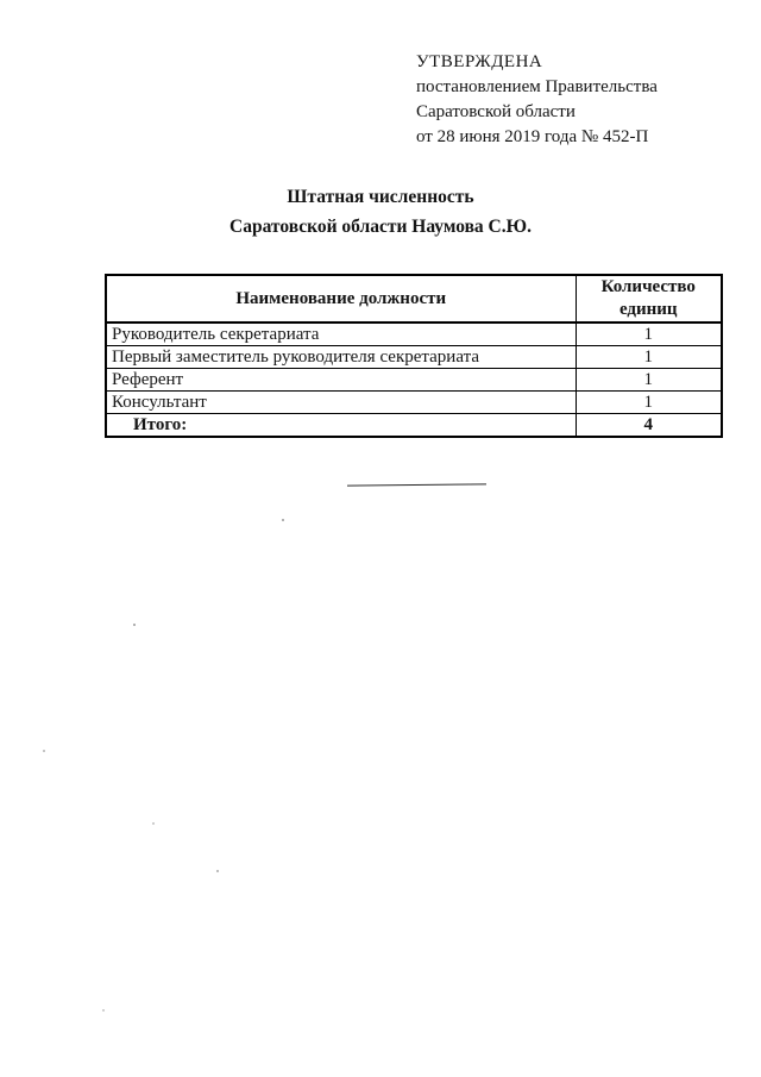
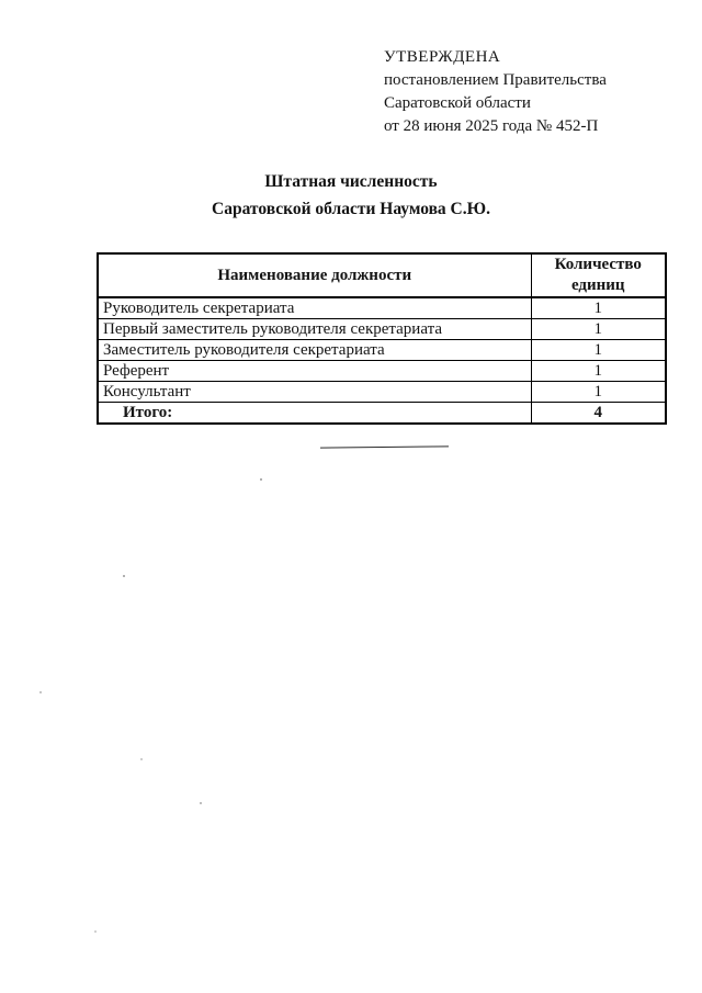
  УТВЕРЖДЕНА
  постановлением Правительства
  Саратовской области
- от 28 июня 2019 года № 452-П
+ от 28 июня 2025 года № 452-П
  Штатная численность
  Саратовской области Наумова С.Ю.
  Наименование должности	Количество единиц
  Руководитель секретариата	1
  Первый заместитель руководителя секретариата	1
+ Заместитель руководителя секретариата	1
  Референт	1
  Консультант	1
  Итого:	4
